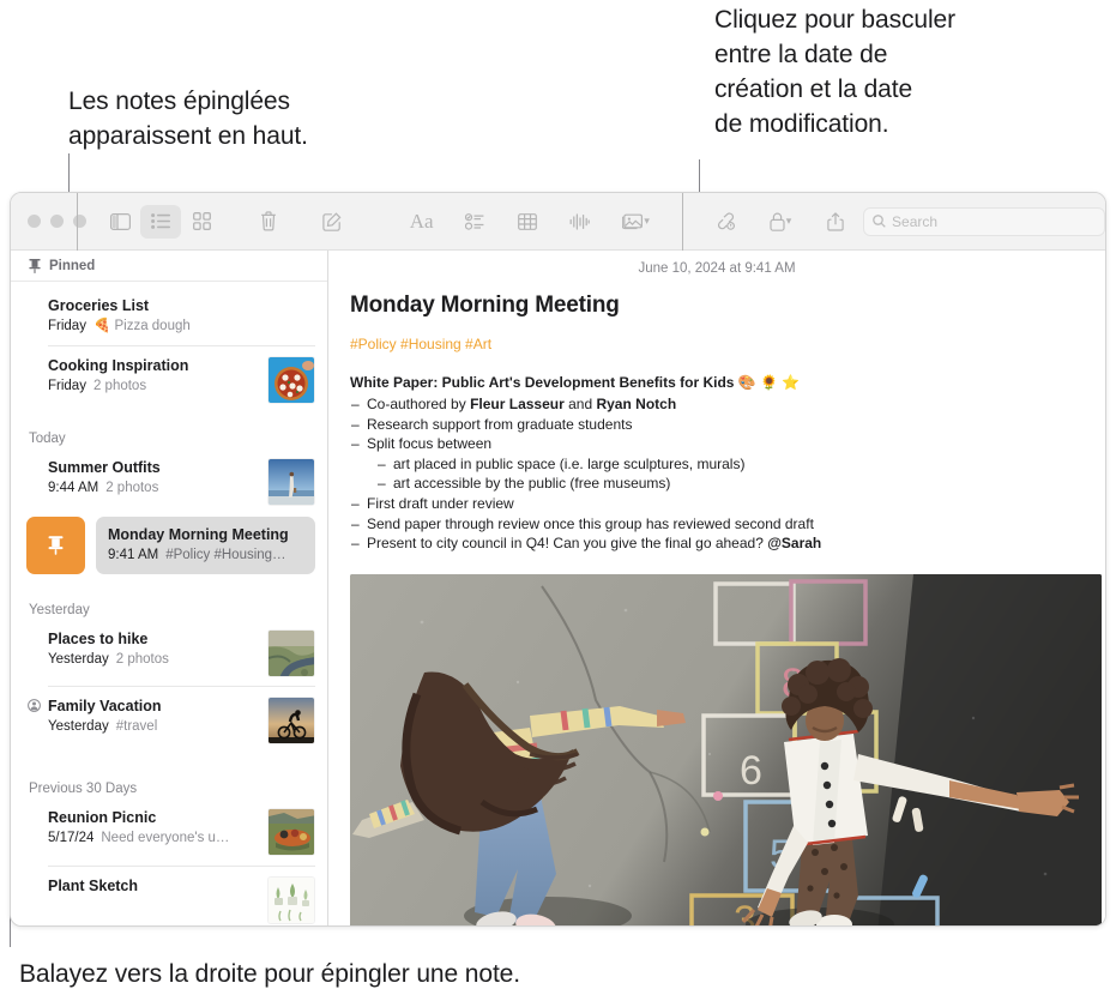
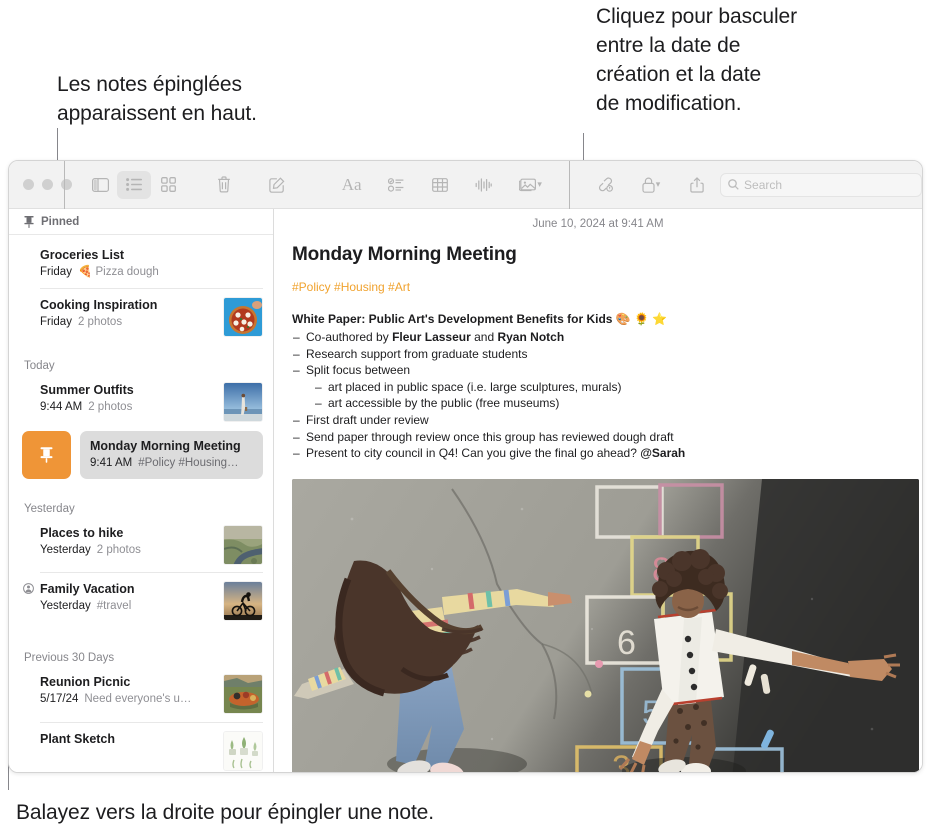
  Les notes épinglées
  apparaissent en haut.
  Cliquez pour basculer
  entre la date de
  création et la date
  de modification.
  Balayez vers la droite pour épingler une note.
  Aa
  ▾
  ▾
  Search
  Pinned
  Groceries List
  Friday 🍕 Pizza dough
  Cooking Inspiration
  Friday 2 photos
  Today
  Summer Outfits
  9:44 AM 2 photos
  Monday Morning Meeting
  9:41 AM #Policy #Housing…
  Yesterday
  Places to hike
  Yesterday 2 photos
  Family Vacation
  Yesterday #travel
  Previous 30 Days
  Reunion Picnic
  5/17/24 Need everyone's u…
  Plant Sketch
  June 10, 2024 at 9:41 AM
  Monday Morning Meeting
  #Policy #Housing #Art
  White Paper: Public Art's Development Benefits for Kids 🎨 🌻 ⭐
  Co-authored by Fleur Lasseur and Ryan Notch
  Research support from graduate students
  Split focus between
  art placed in public space (i.e. large sculptures, murals)
  art accessible by the public (free museums)
  First draft under review
- Send paper through review once this group has reviewed second draft
+ Send paper through review once this group has reviewed dough draft
  Present to city council in Q4! Can you give the final go ahead? @Sarah
  6
